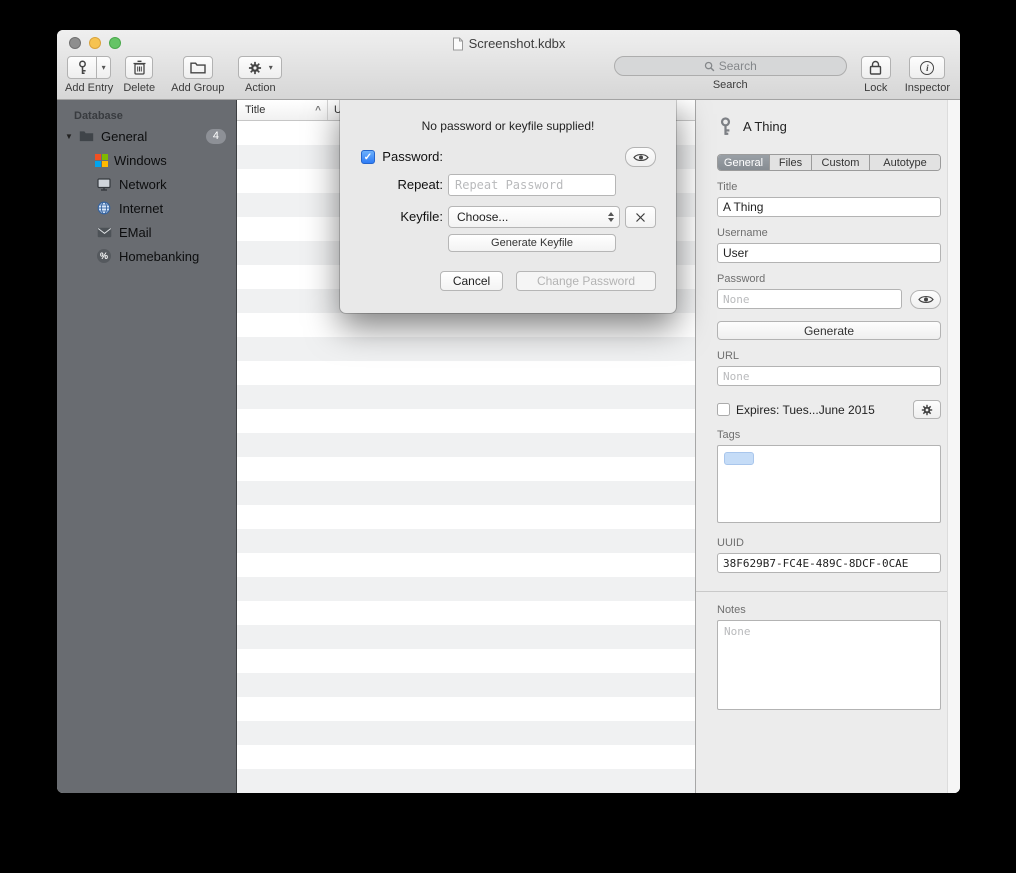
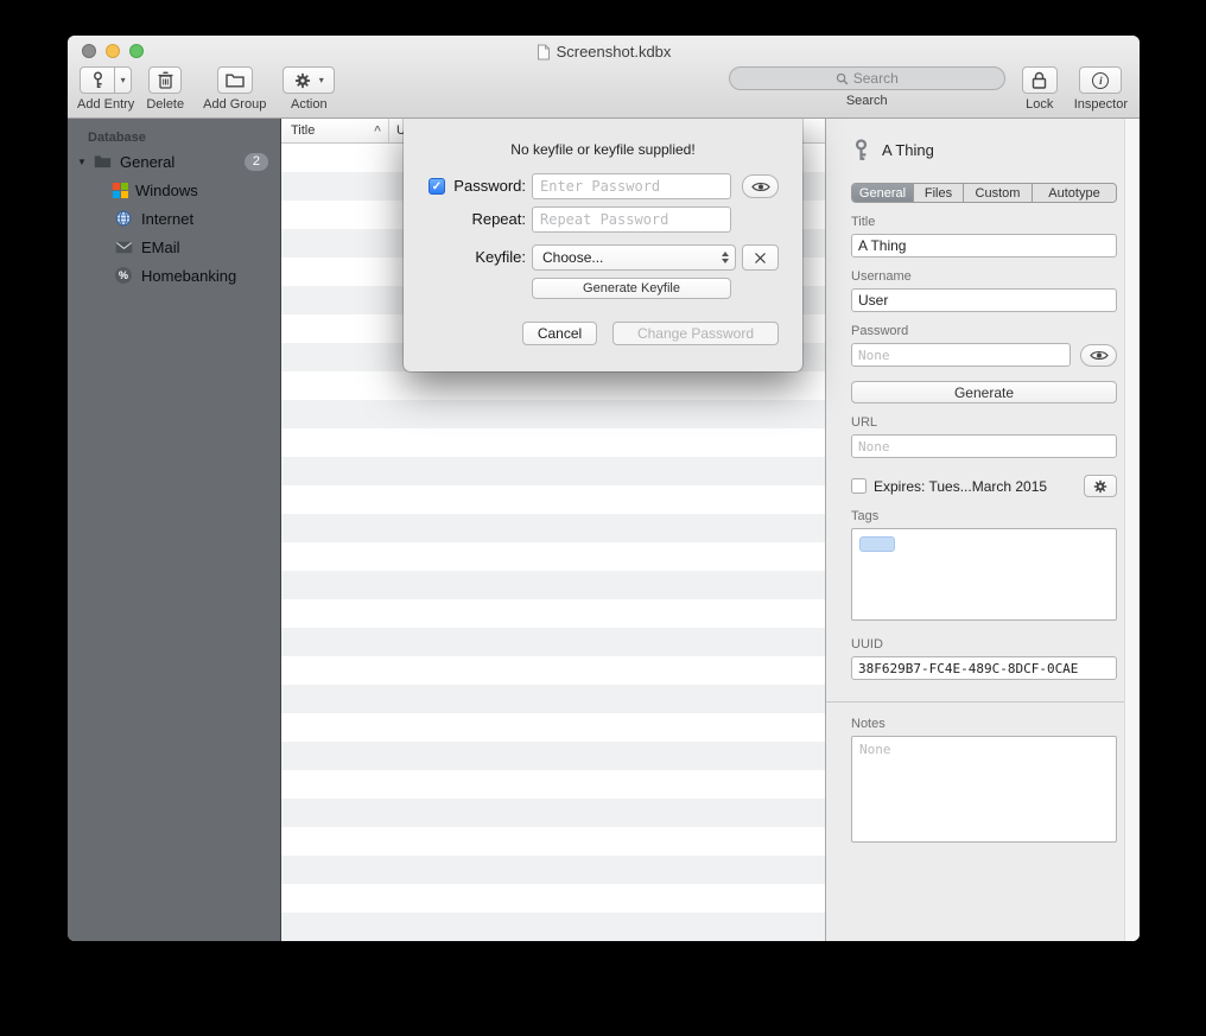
  Screenshot.kdbx
  ▾
  Add Entry
  Delete
  Add Group
  ▾
  Action
  Search
  Search
  Lock
  i
  Inspector
  Database
  ▼
  General
- 4
+ 2
  Windows
- Network
  Internet
  EMail
  %
  Homebanking
  Title
  ^
  A Thing
  General
  Files
  Custom
  Autotype
  Title
  A Thing
  Username
  User
  Password
  None
  Generate
  URL
  None
- Expires: Tues...June 2015
+ Expires: Tues...March 2015
  Tags
  UUID
  38F629B7-FC4E-489C-8DCF-0CAE
  Notes
  None
- No password or keyfile supplied!
+ No keyfile or keyfile supplied!
  ✓
  Password:
+ Enter Password
  Repeat:
  Repeat Password
  Keyfile:
  Choose...
  Generate Keyfile
  Cancel
  Change Password
